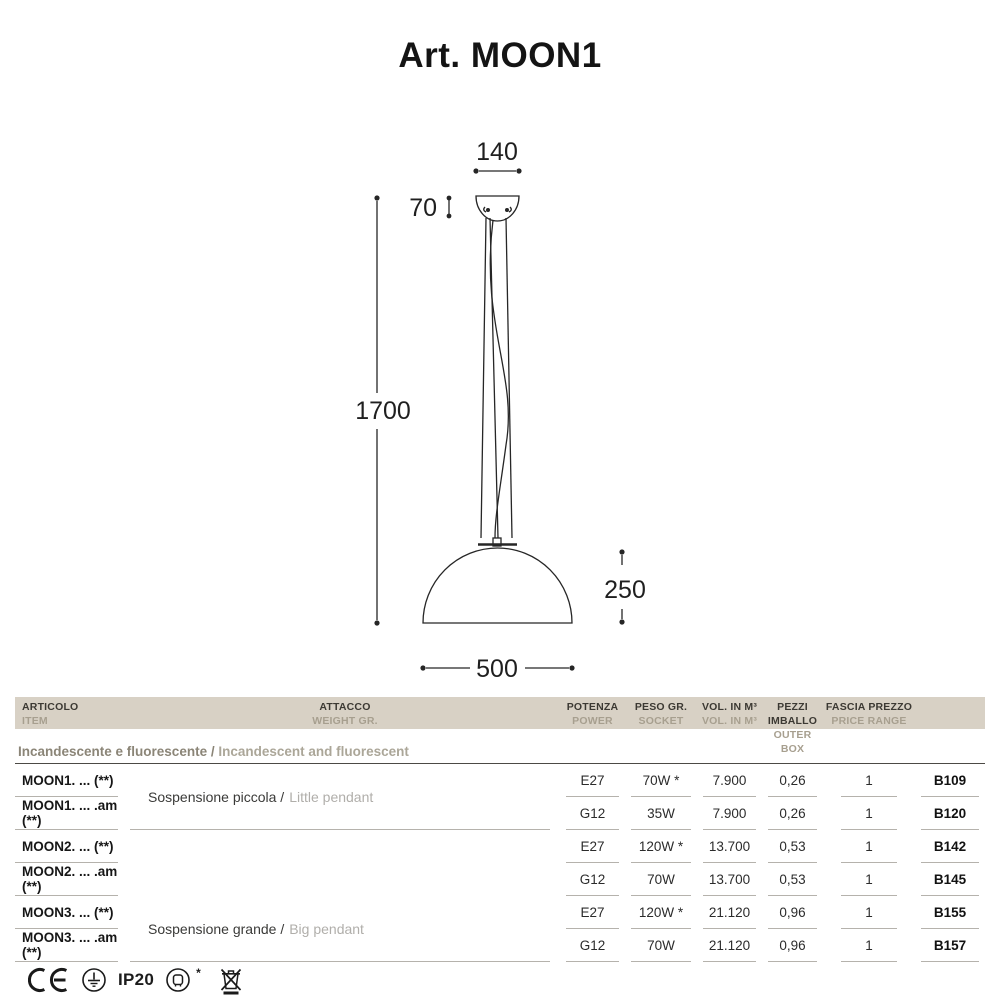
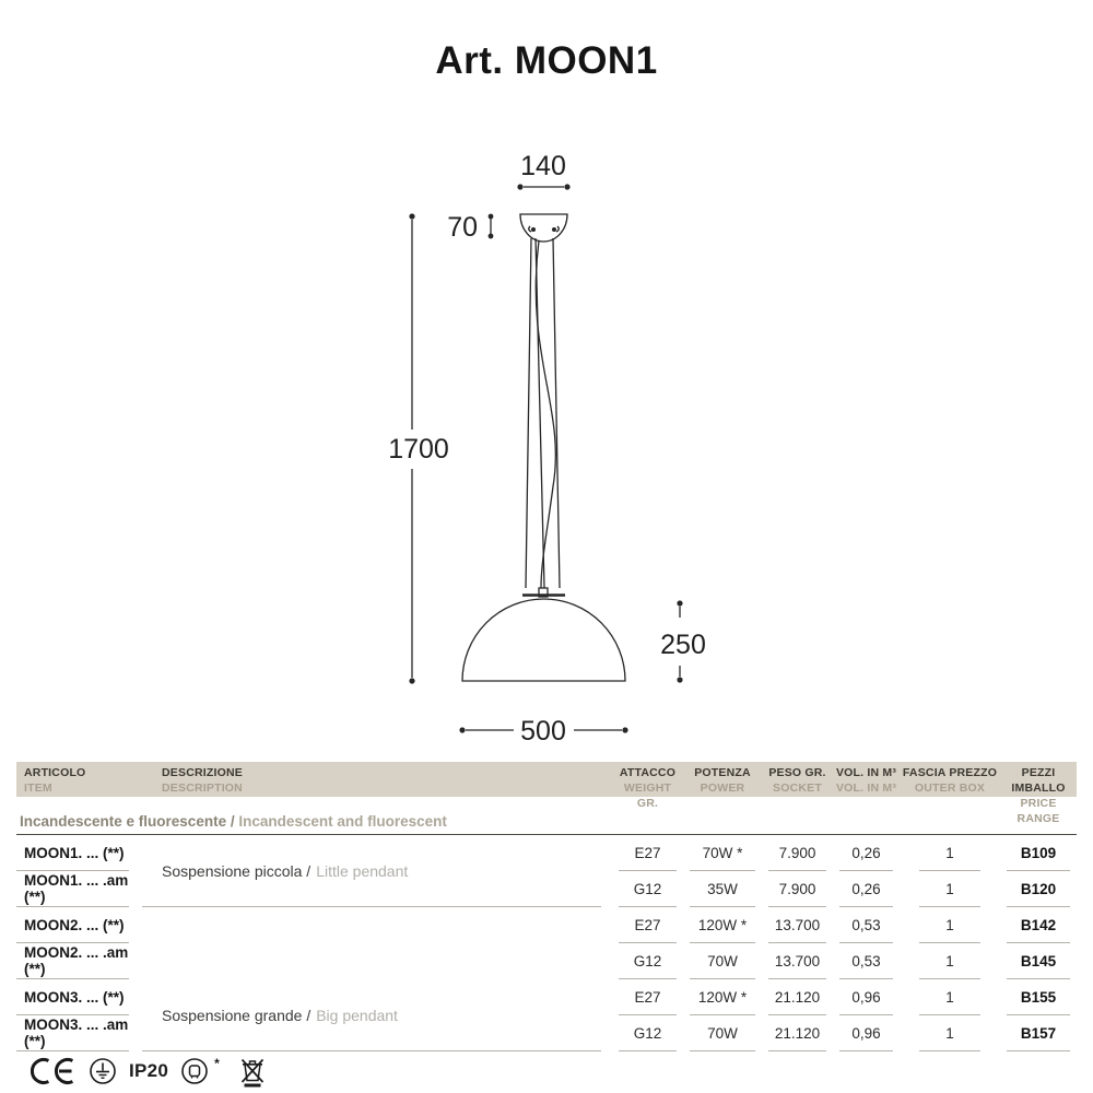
  Art. MOON1
  140
  70
  1700
  250
  500
  ARTICOLO
  ITEM
+ DESCRIZIONE
+ DESCRIPTION
  ATTACCO
  WEIGHT GR.
  POTENZA
  POWER
  PESO GR.
  SOCKET
  VOL. IN M³
  VOL. IN M³
- PEZZI IMBALLO
+ FASCIA PREZZO
  OUTER BOX
- FASCIA PREZZO
+ PEZZI IMBALLO
  PRICE RANGE
  Incandescente e fluorescente / Incandescent and fluorescent
  MOON1. ... (**)
  MOON1. ... .am (**)
  Sospensione piccola /
  Little pendant
  E27
  70W *
  7.900
  0,26
  1
  B109
  G12
  35W
  7.900
  0,26
  1
  B120
  MOON2. ... (**)
  MOON2. ... .am (**)
  E27
  120W *
  13.700
  0,53
  1
  B142
  G12
  70W
  13.700
  0,53
  1
  B145
  MOON3. ... (**)
  MOON3. ... .am (**)
  Sospensione grande /
  Big pendant
  E27
  120W *
  21.120
  0,96
  1
  B155
  G12
  70W
  21.120
  0,96
  1
  B157
  IP20
  *
